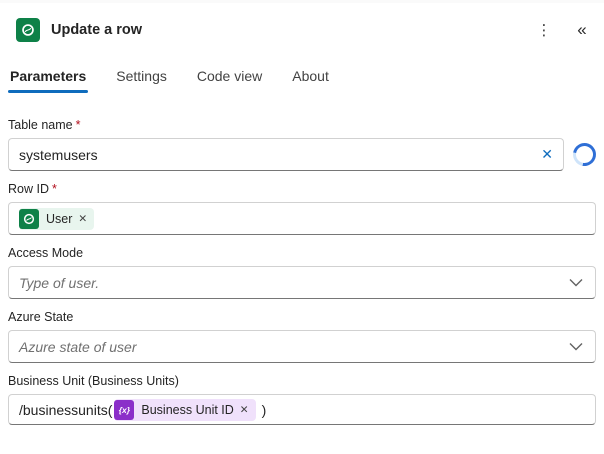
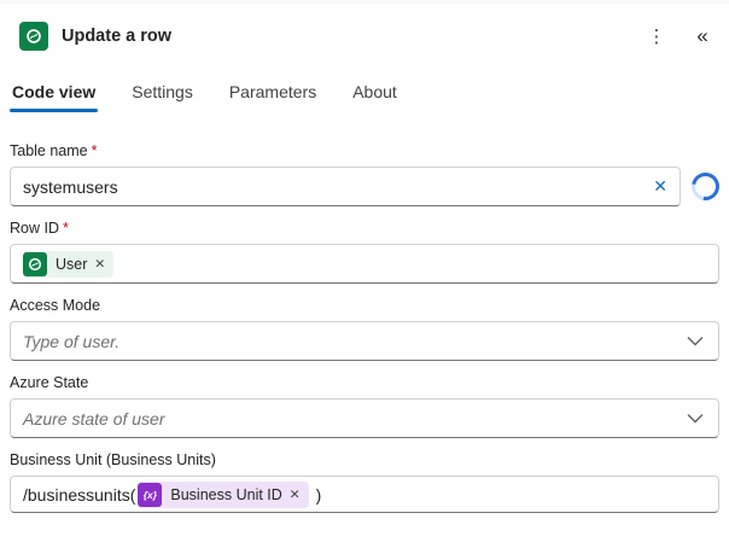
  Update a row
  ⋮
  «
- Parameters
+ Code view
  Settings
- Code view
+ Parameters
  About
  Table name *
  systemusers
  ✕
  Row ID *
  User
  ✕
  Access Mode
  Type of user.
  Azure State
  Azure state of user
  Business Unit (Business Units)
  /businessunits(
  {x}
  Business Unit ID
  ✕
  )
